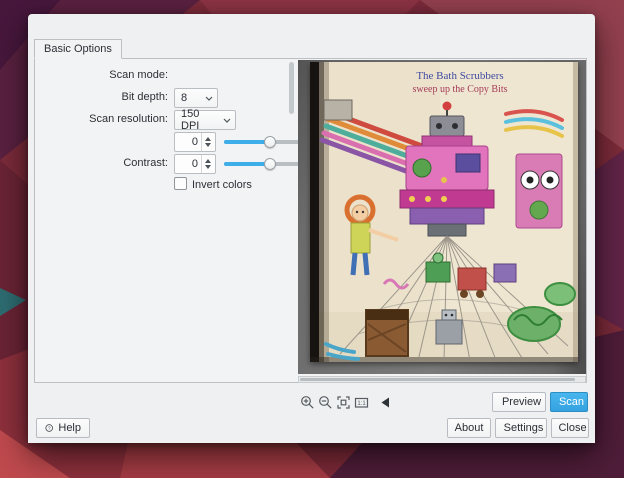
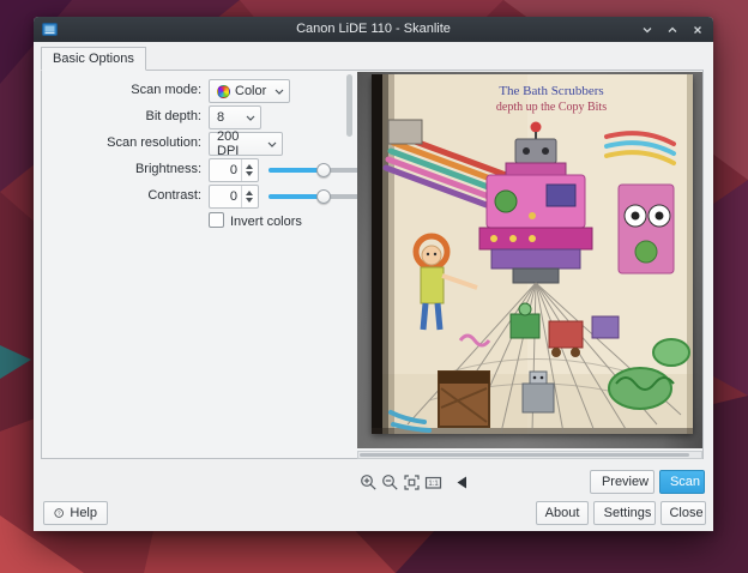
+ Canon LiDE 110 - Skanlite
  Basic Options
  Scan mode:
+ Color
  Bit depth:
  8
  Scan resolution:
- 150 DPI
+ 200 DPI
+ Brightness:
  0
  Contrast:
  0
  Invert colors
  The Bath Scrubbers
- sweep up the Copy Bits
+ depth up the Copy Bits
  Preview
  Scan
  Help
  About
  Settings
  Close
